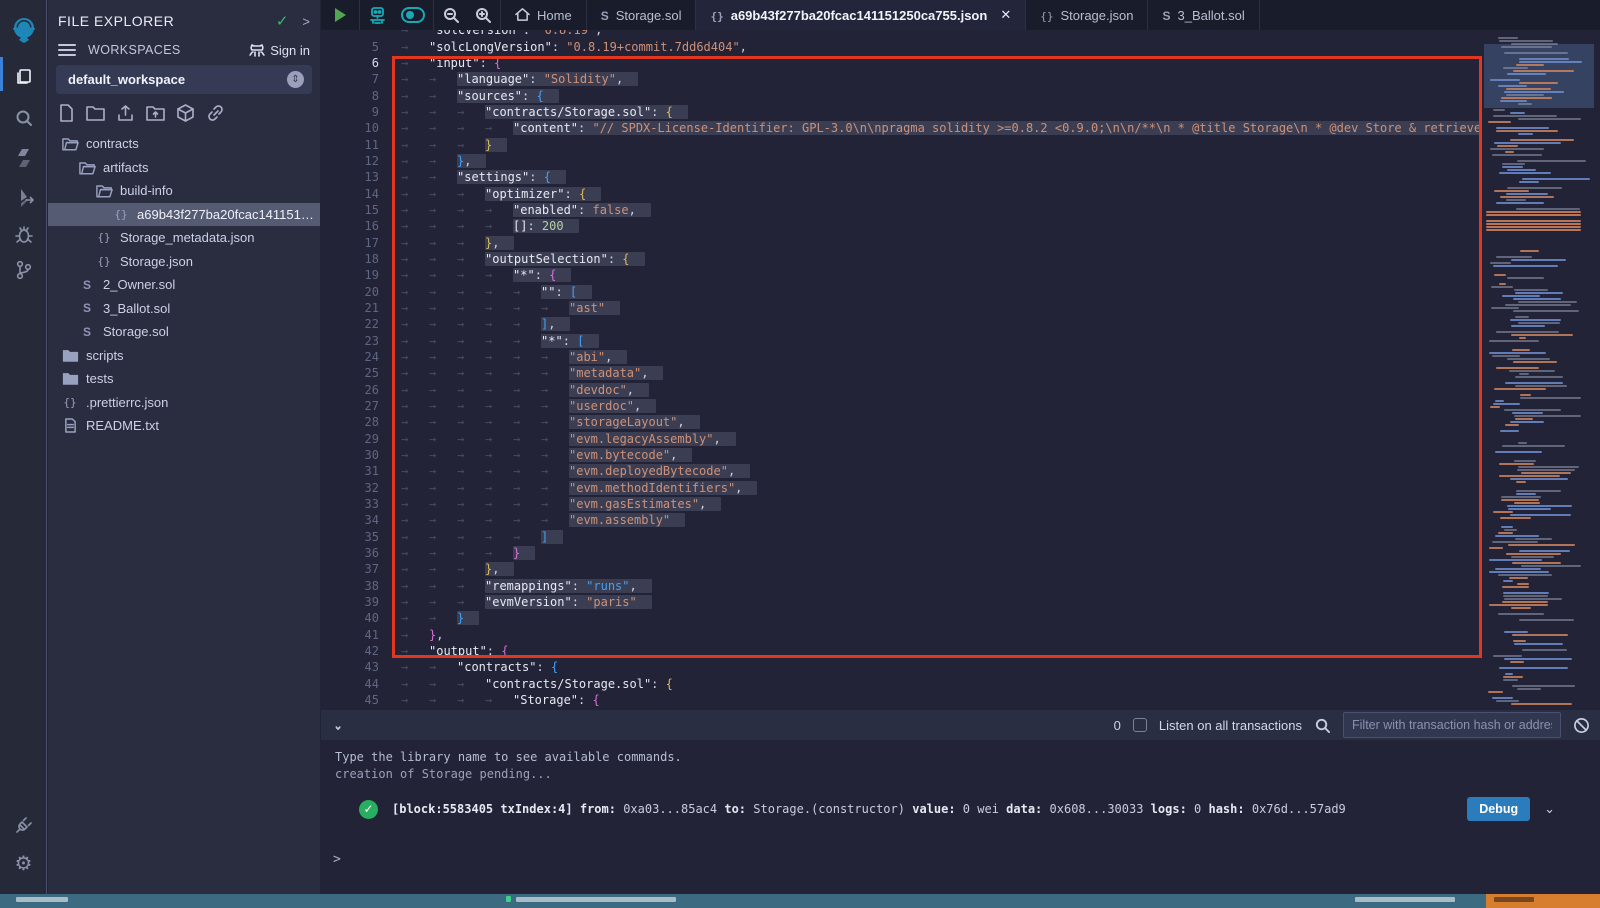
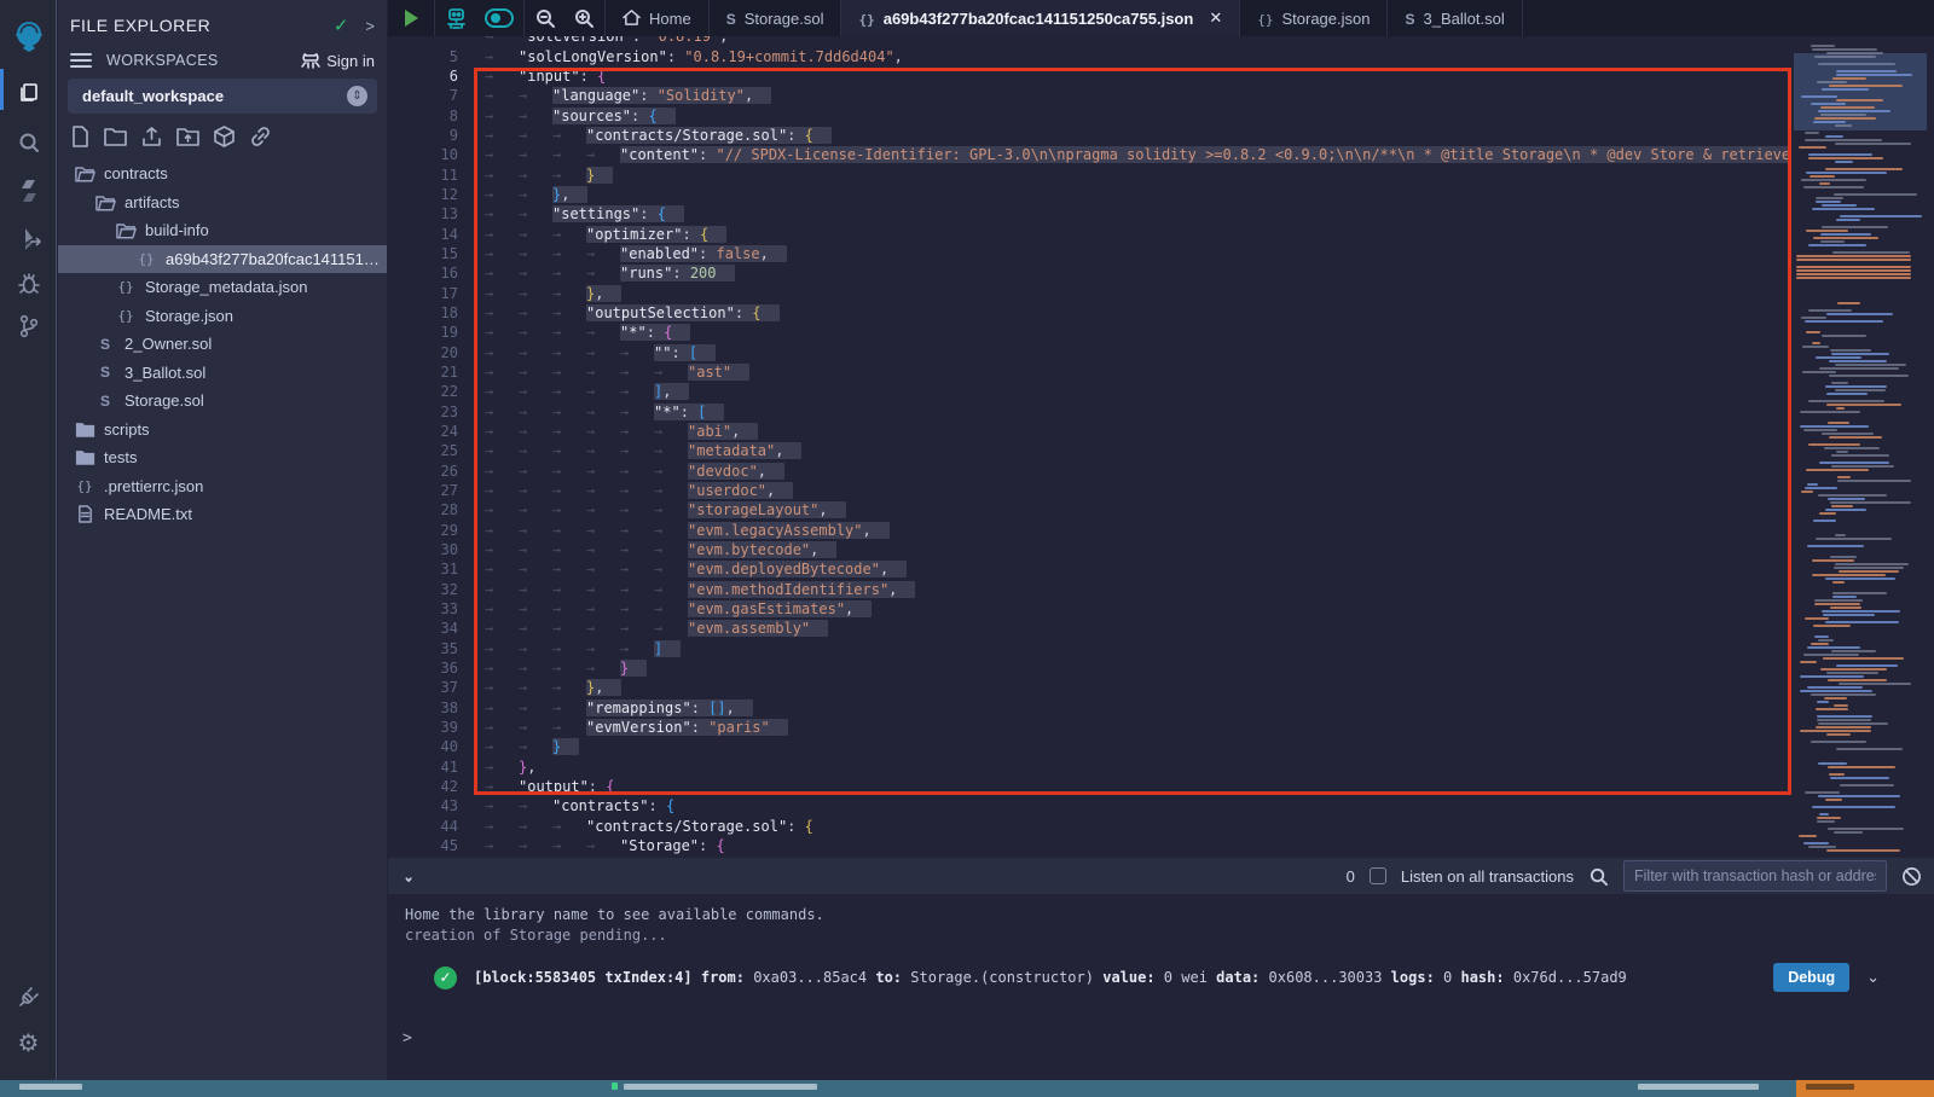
  ⚙
  FILE EXPLORER
  ✓
  >
  WORKSPACES
  Sign in
  default_workspace
  ⇕
  contracts
  artifacts
  build-info
  {}
  a69b43f277ba20fcac141151250
  {}
  Storage_metadata.json
  {}
  Storage.json
  S
  2_Owner.sol
  S
  3_Ballot.sol
  S
  Storage.sol
  scripts
  tests
  {}
  .prettierrc.json
  README.txt
  Home
  S
  Storage.sol
  {}
  a69b43f277ba20fcac141151250ca755.json
  ✕
  {}
  Storage.json
  S
  3_Ballot.sol
  5
  6
  7
  8
  9
  10
  11
  12
  13
  14
  15
  16
  17
  18
  19
  20
  21
  22
  23
  24
  25
  26
  27
  28
  29
  30
  31
  32
  33
  34
  35
  36
  37
  38
  39
  40
  41
  42
  43
  44
  45
  → "solcVersion": "0.8.19",
  → "solcLongVersion": "0.8.19+commit.7dd6d404",
  → "input": {
  → → "language": "Solidity",
  → → "sources": {
  → → → "contracts/Storage.sol": {
  → → → → "content": "// SPDX-License-Identifier: GPL-3.0\n\npragma solidity >=0.8.2 <0.9.0;\n\n/**\n * @title Storage\n * @dev Store & retrieve
  → → → }
  → → },
  → → "settings": {
  → → → "optimizer": {
  → → → → "enabled": false,
- → → → → []: 200
+ → → → → "runs": 200
  → → → },
  → → → "outputSelection": {
  → → → → "*": {
  → → → → → "": [
  → → → → → → "ast"
  → → → → → ],
  → → → → → "*": [
  → → → → → → "abi",
  → → → → → → "metadata",
  → → → → → → "devdoc",
  → → → → → → "userdoc",
  → → → → → → "storageLayout",
  → → → → → → "evm.legacyAssembly",
  → → → → → → "evm.bytecode",
  → → → → → → "evm.deployedBytecode",
  → → → → → → "evm.methodIdentifiers",
  → → → → → → "evm.gasEstimates",
  → → → → → → "evm.assembly"
  → → → → → ]
  → → → → }
  → → → },
- → → → "remappings": "runs",
+ → → → "remappings": [],
  → → → "evmVersion": "paris"
  → → }
  → },
  → "output": {
  → → "contracts": {
  → → → "contracts/Storage.sol": {
  → → → → "Storage": {
  ⌄
  0
  Listen on all transactions
  Filter with transaction hash or addre
- Type the library name to see available commands.
+ Home the library name to see available commands.
  creation of Storage pending...
  ✓
  [block:5583405 txIndex:4] from: 0xa03...85ac4 to: Storage.(constructor) value: 0 wei data: 0x608...30033 logs: 0 hash: 0x76d...57ad9
  Debug
  ⌄
  >
